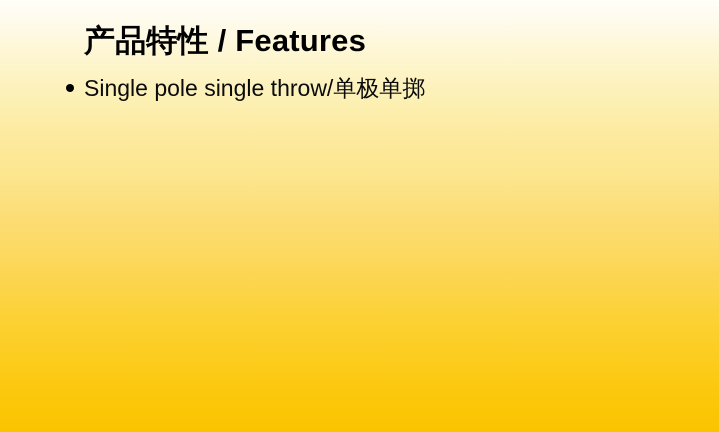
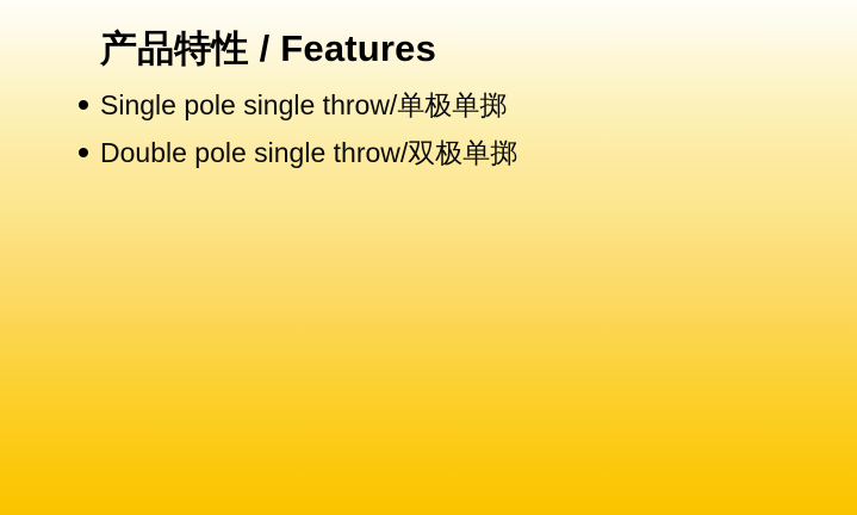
  产品特性 / Features
  Single pole single throw/单极单掷
+ Double pole single throw/双极单掷
